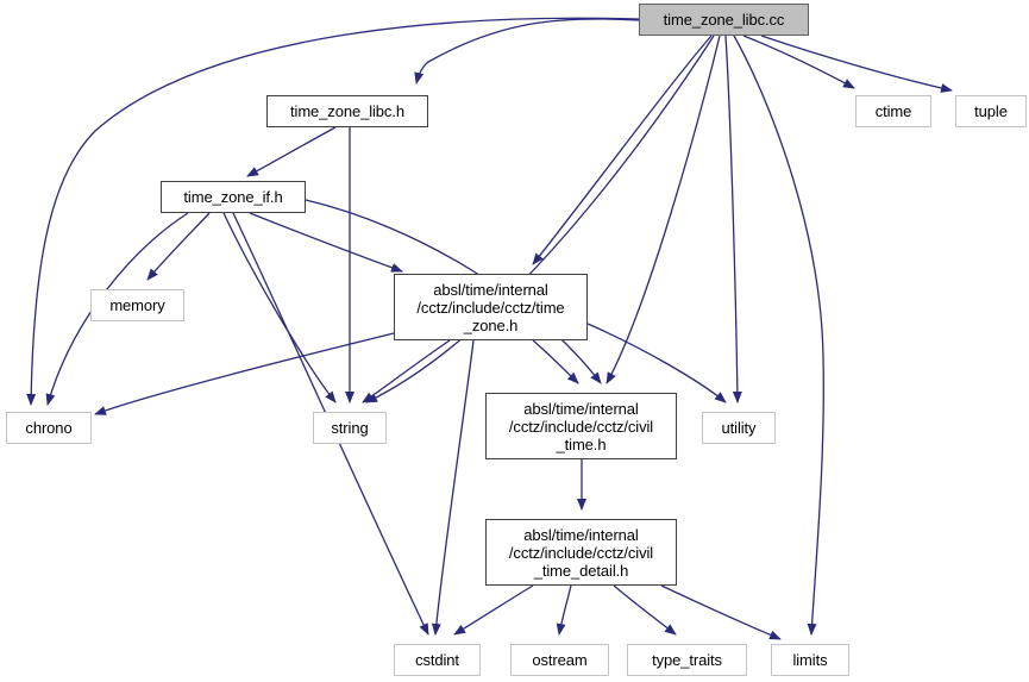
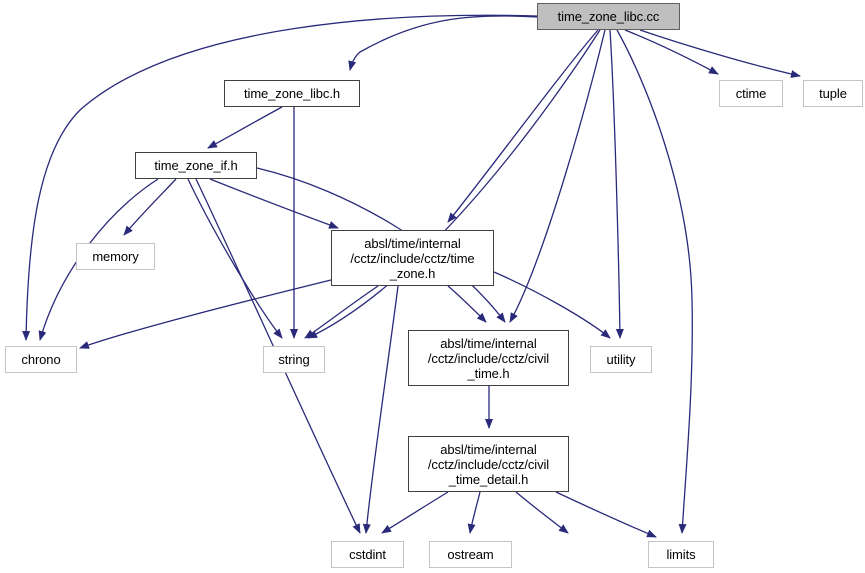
  time_zone_libc.cc
  time_zone_libc.h
  ctime
  tuple
  time_zone_if.h
  memory
  absl/time/internal
  /cctz/include/cctz/time
  _zone.h
  chrono
  string
  absl/time/internal
  /cctz/include/cctz/civil
  _time.h
  utility
  absl/time/internal
  /cctz/include/cctz/civil
  _time_detail.h
  cstdint
  ostream
- type_traits
  limits
